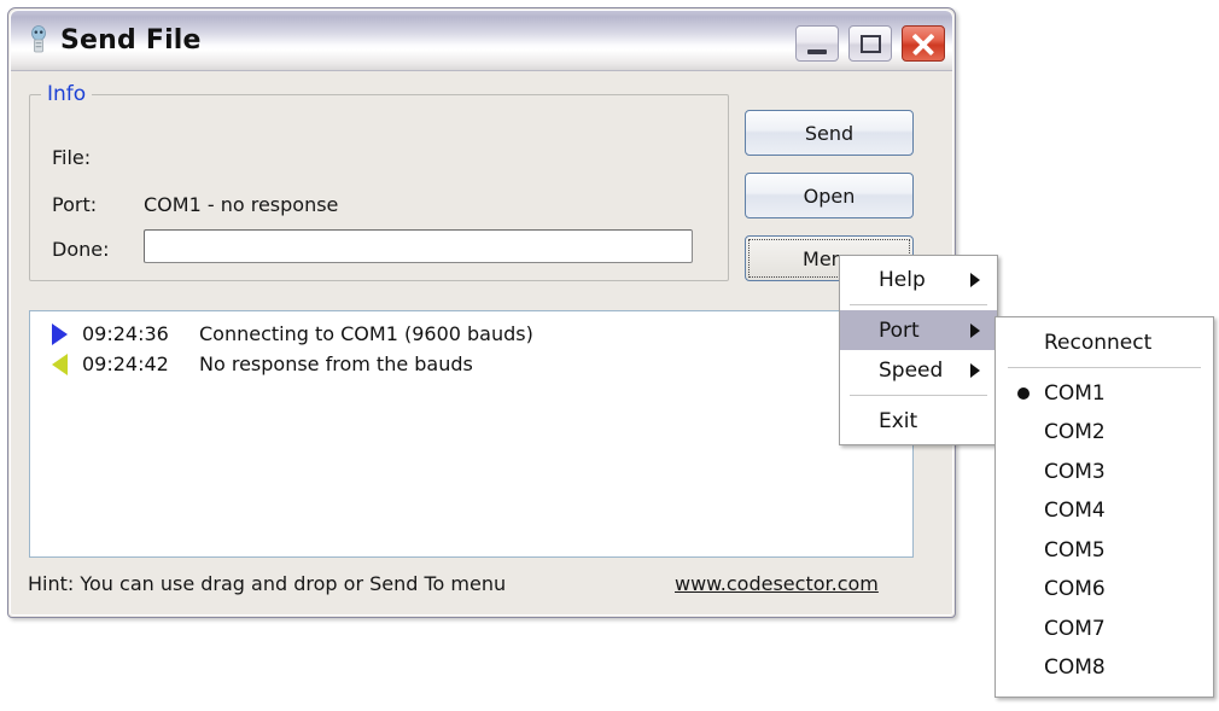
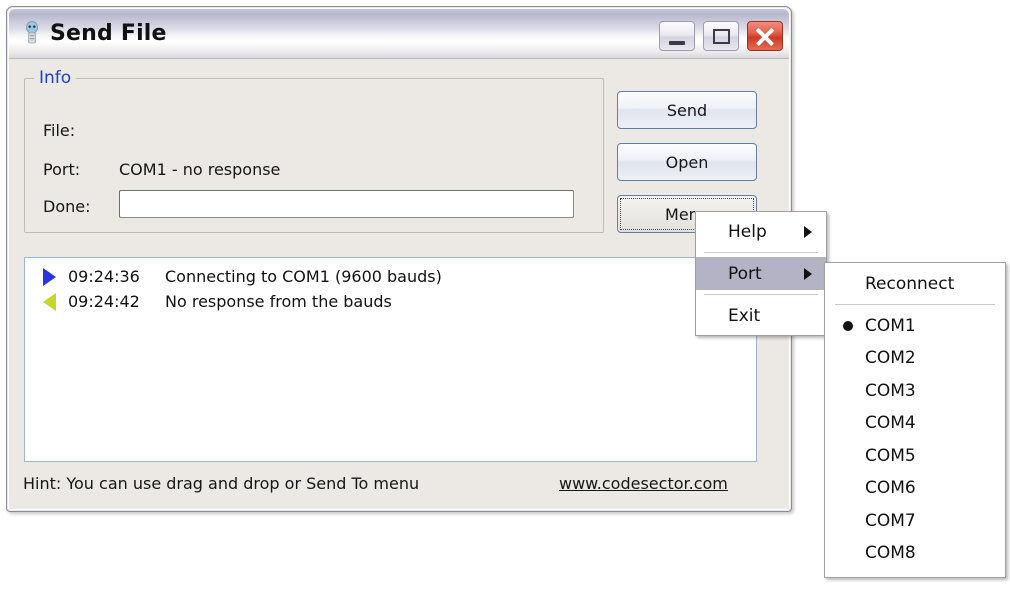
  Send File
  Info
  File:
  Port:
  COM1 - no response
  Done:
  Send
  Open
  Men
  09:24:36
  Connecting to COM1 (9600 bauds)
  09:24:42
  No response from the bauds
  Hint: You can use drag and drop or Send To menu
  www.codesector.com
  Help
  Port
- Speed
  Exit
  Reconnect
  COM1
  COM2
  COM3
  COM4
  COM5
  COM6
  COM7
  COM8
